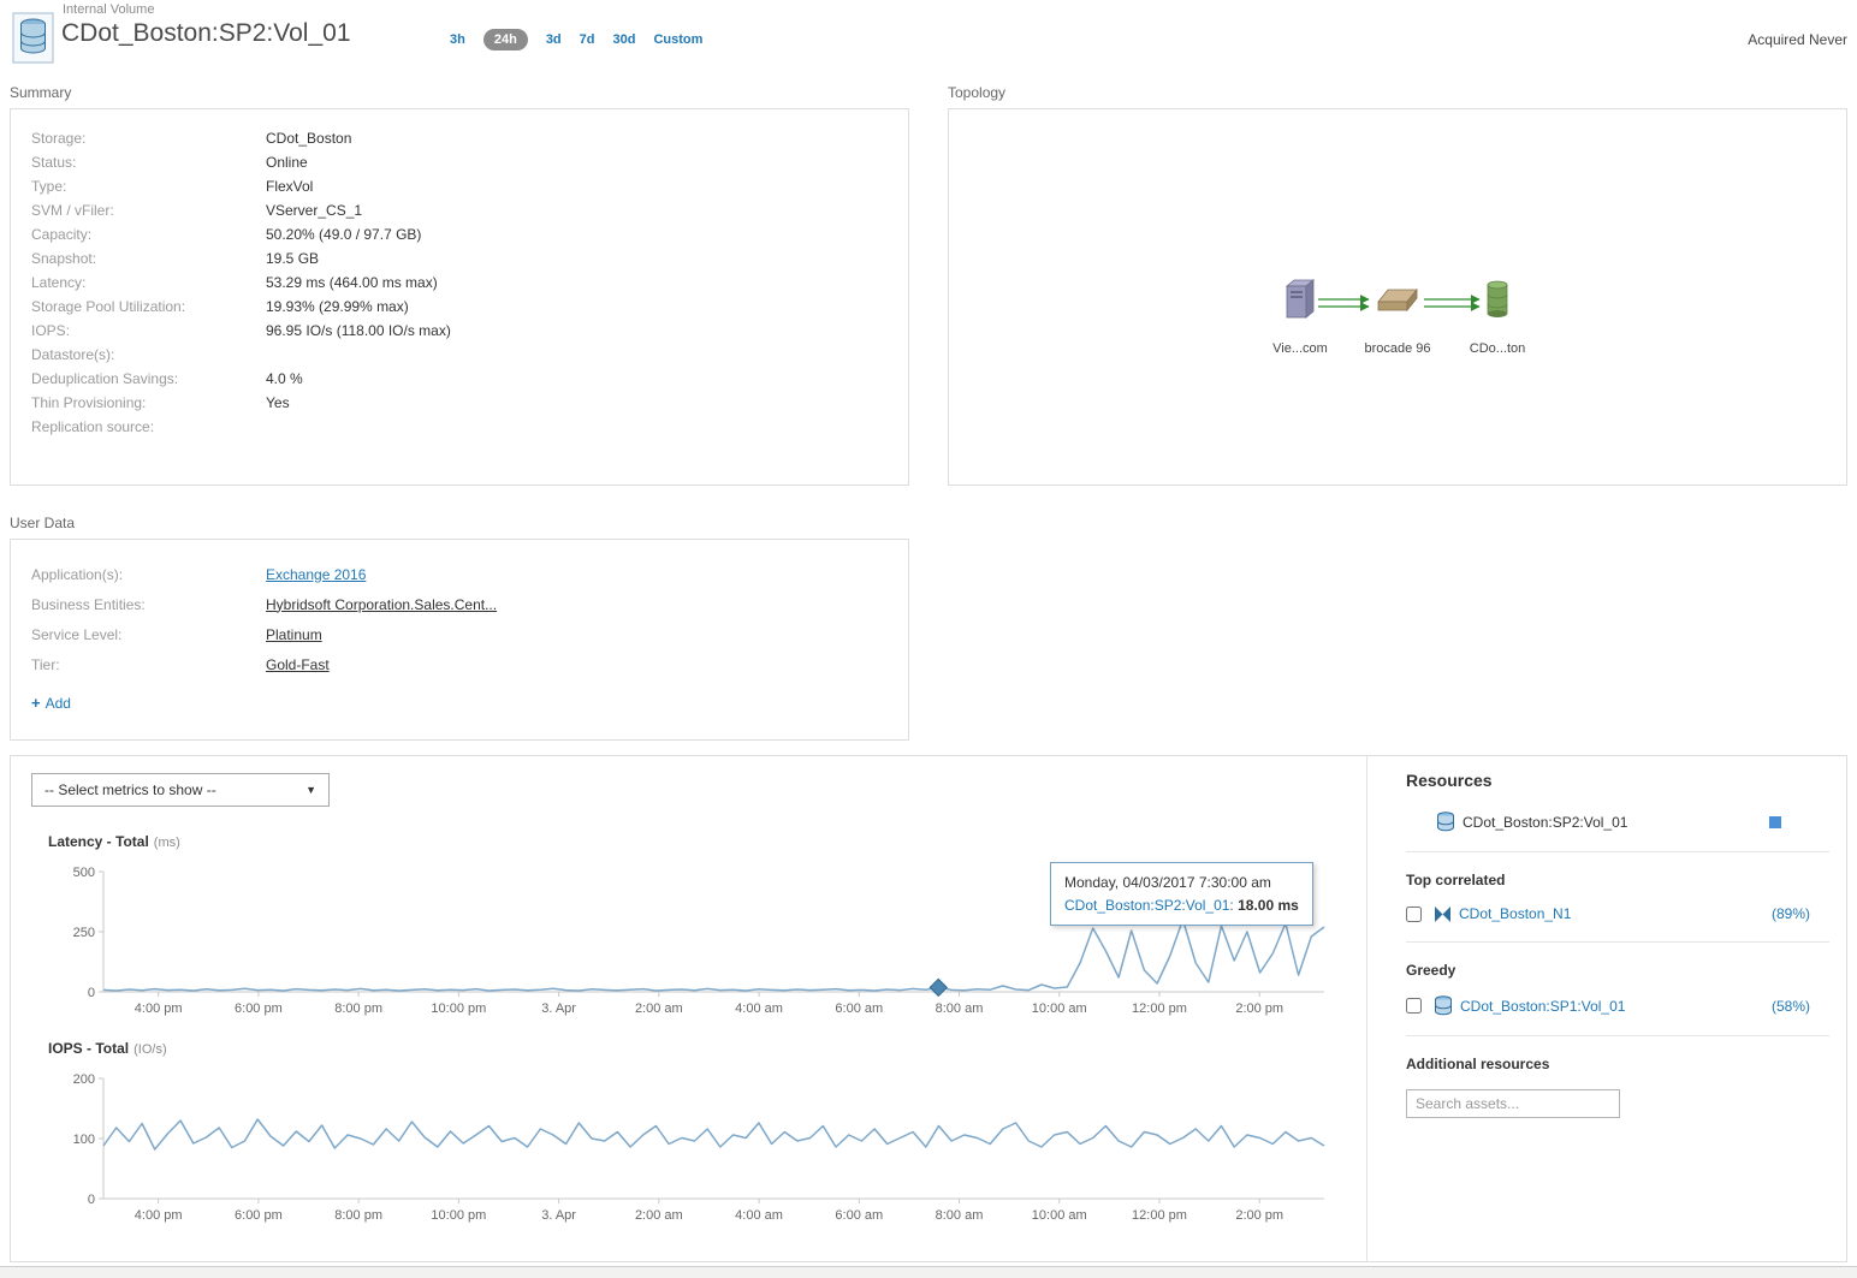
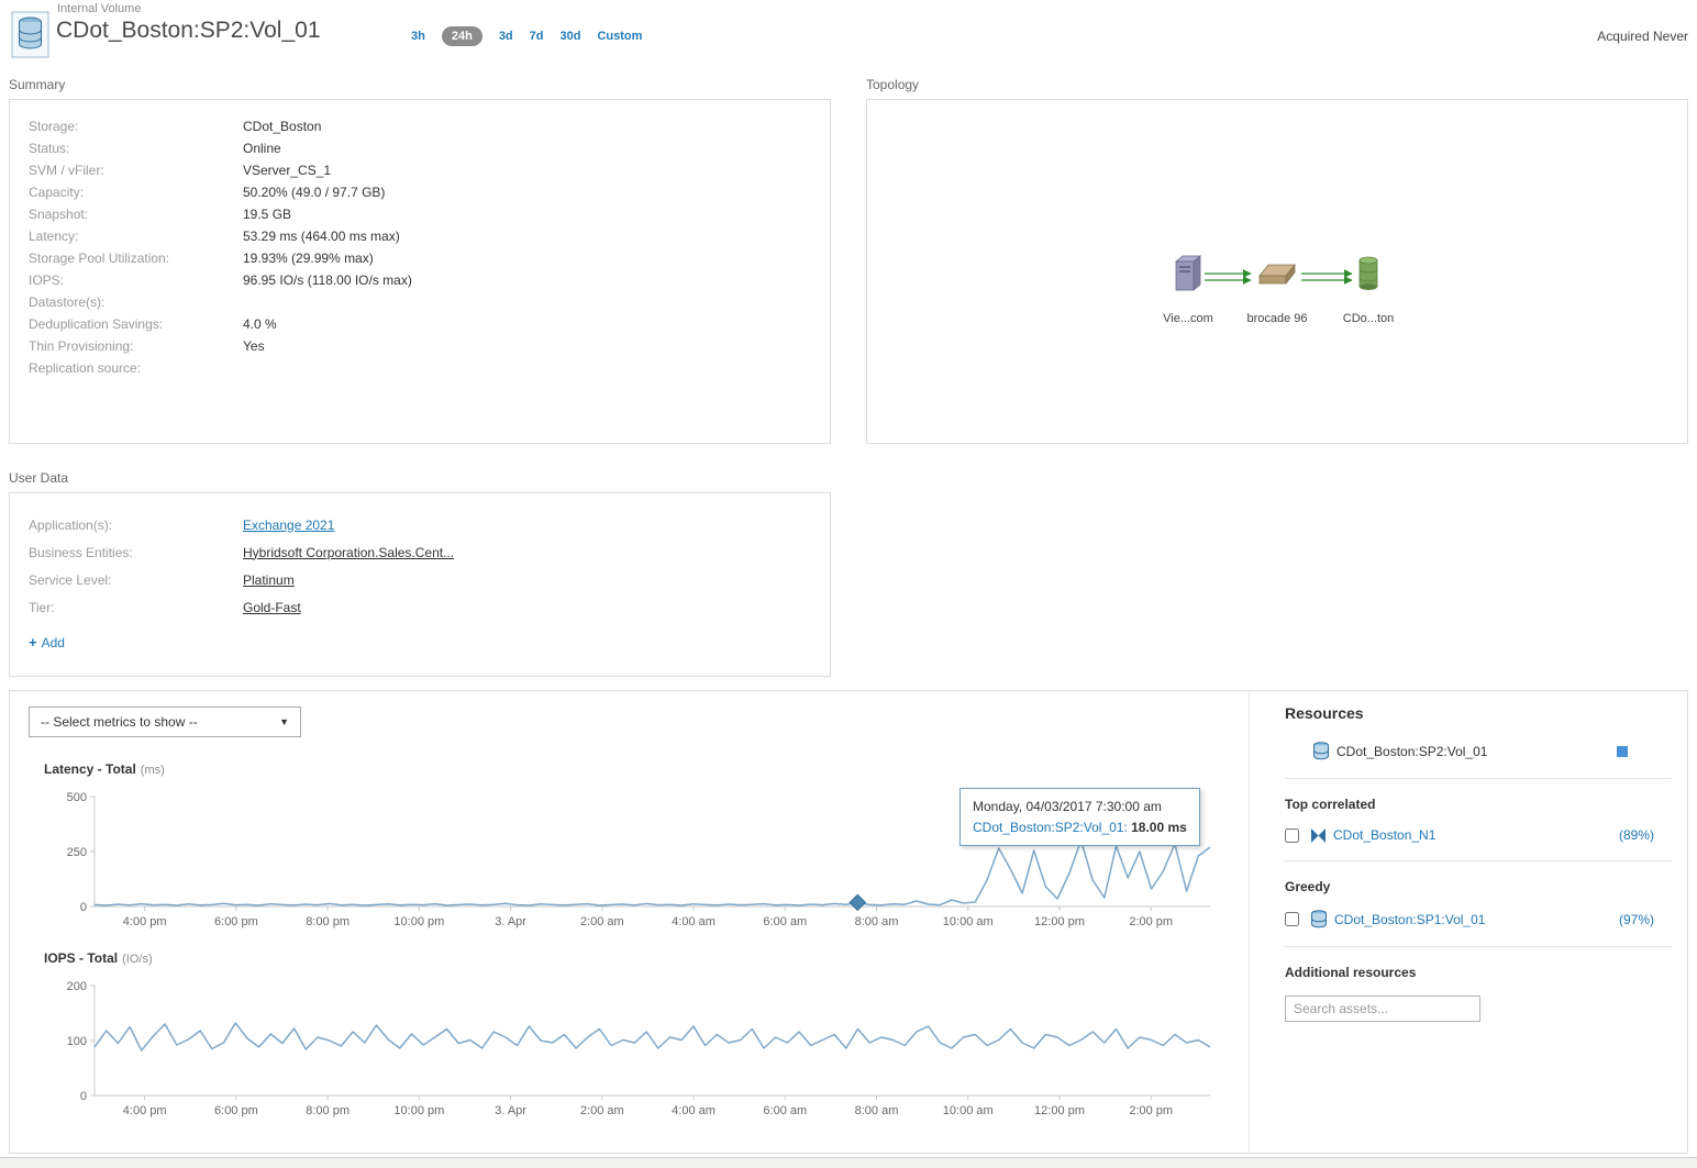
  Internal Volume
  CDot_Boston:SP2:Vol_01
  3h
  24h
  3d
  7d
  30d
  Custom
  Acquired Never
  Summary
  Storage:
  CDot_Boston
  Status:
  Online
- Type:
- FlexVol
  SVM / vFiler:
  VServer_CS_1
  Capacity:
  50.20% (49.0 / 97.7 GB)
  Snapshot:
  19.5 GB
  Latency:
  53.29 ms (464.00 ms max)
  Storage Pool Utilization:
  19.93% (29.99% max)
  IOPS:
  96.95 IO/s (118.00 IO/s max)
  Datastore(s):
  Deduplication Savings:
  4.0 %
  Thin Provisioning:
  Yes
  Replication source:
  Topology
  Vie...com
  brocade 96
  CDo...ton
  User Data
  Application(s):
- Exchange 2016
+ Exchange 2021
  Business Entities:
  Hybridsoft Corporation.Sales.Cent...
  Service Level:
  Platinum
  Tier:
  Gold-Fast
  +
  Add
  -- Select metrics to show --
  ▼
  Latency - Total (ms)
  0
  250
  500
  4:00 pm
  6:00 pm
  8:00 pm
  10:00 pm
  3. Apr
  2:00 am
  4:00 am
  6:00 am
  8:00 am
  10:00 am
  12:00 pm
  2:00 pm
  Monday, 04/03/2017 7:30:00 am
  CDot_Boston:SP2:Vol_01: 18.00 ms
  IOPS - Total (IO/s)
  0
  100
  200
  4:00 pm
  6:00 pm
  8:00 pm
  10:00 pm
  3. Apr
  2:00 am
  4:00 am
  6:00 am
  8:00 am
  10:00 am
  12:00 pm
  2:00 pm
  Resources
  CDot_Boston:SP2:Vol_01
  Top correlated
  CDot_Boston_N1
  (89%)
  Greedy
  CDot_Boston:SP1:Vol_01
- (58%)
+ (97%)
  Additional resources
  Search assets...
